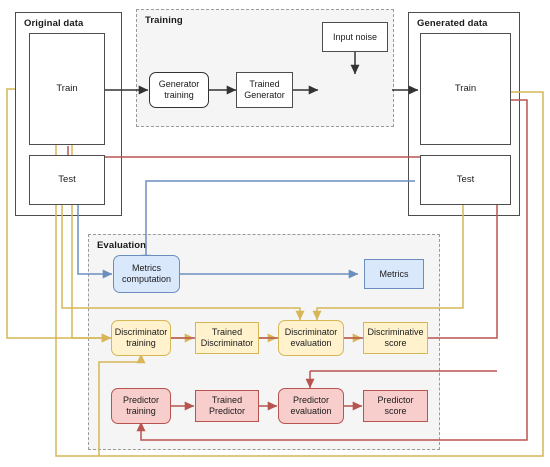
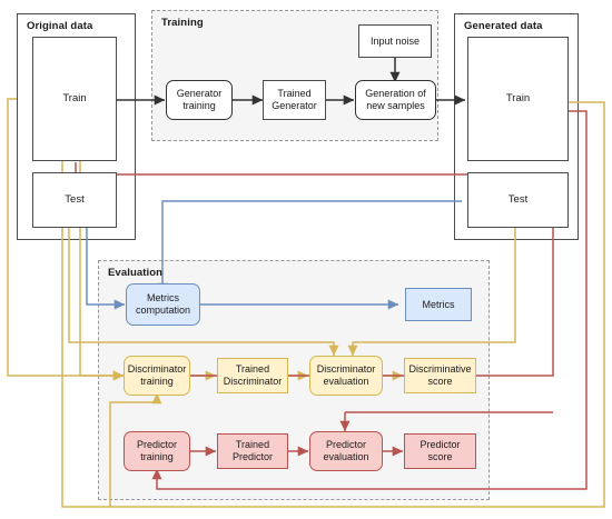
  Original data
  Training
  Generated data
  Evaluation
  Train
  Test
  Generator
  training
  Trained
  Generator
  Input noise
+ Generation of
+ new samples
  Train
  Test
  Metrics
  computation
  Metrics
  Discriminator
  training
  Trained
  Discriminator
  Discriminator
  evaluation
  Discriminative
  score
  Predictor
  training
  Trained
  Predictor
  Predictor
  evaluation
  Predictor
  score
